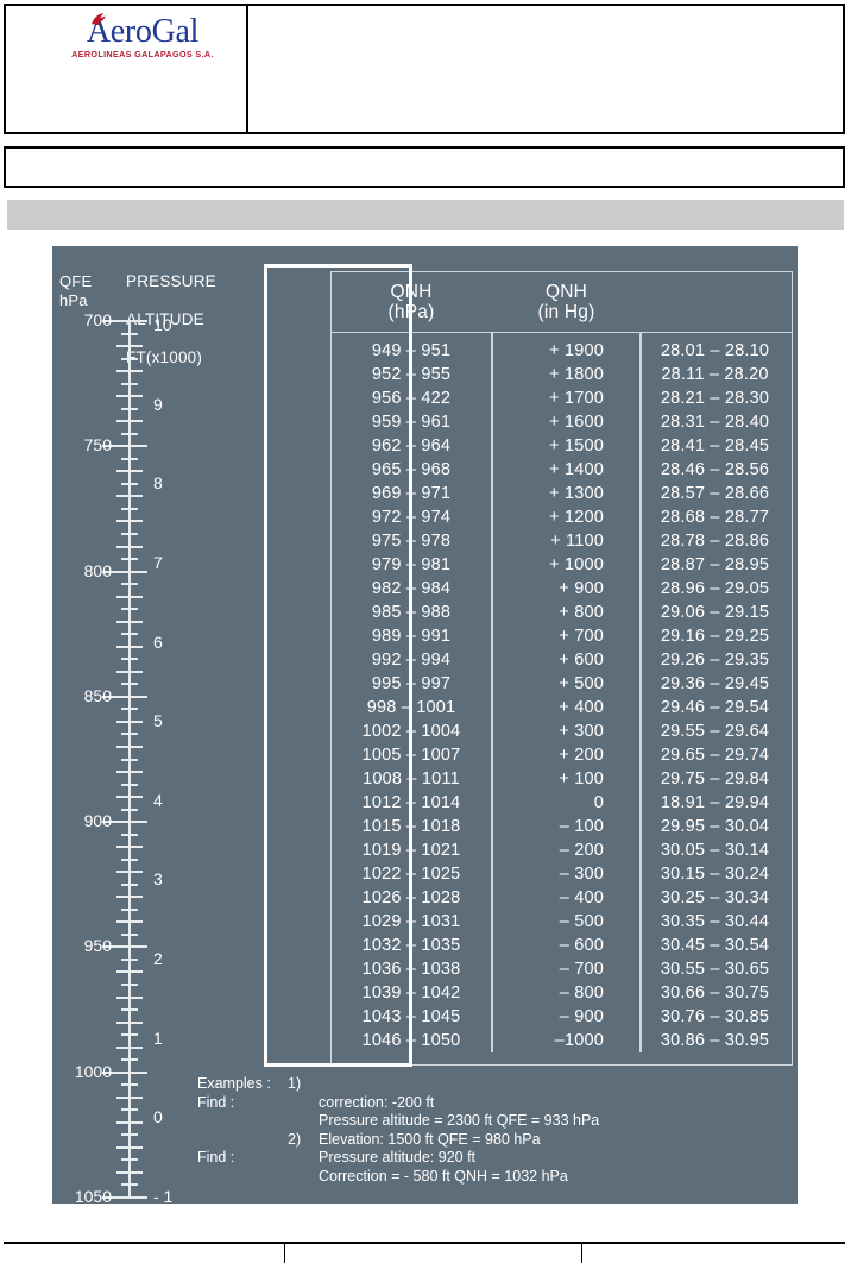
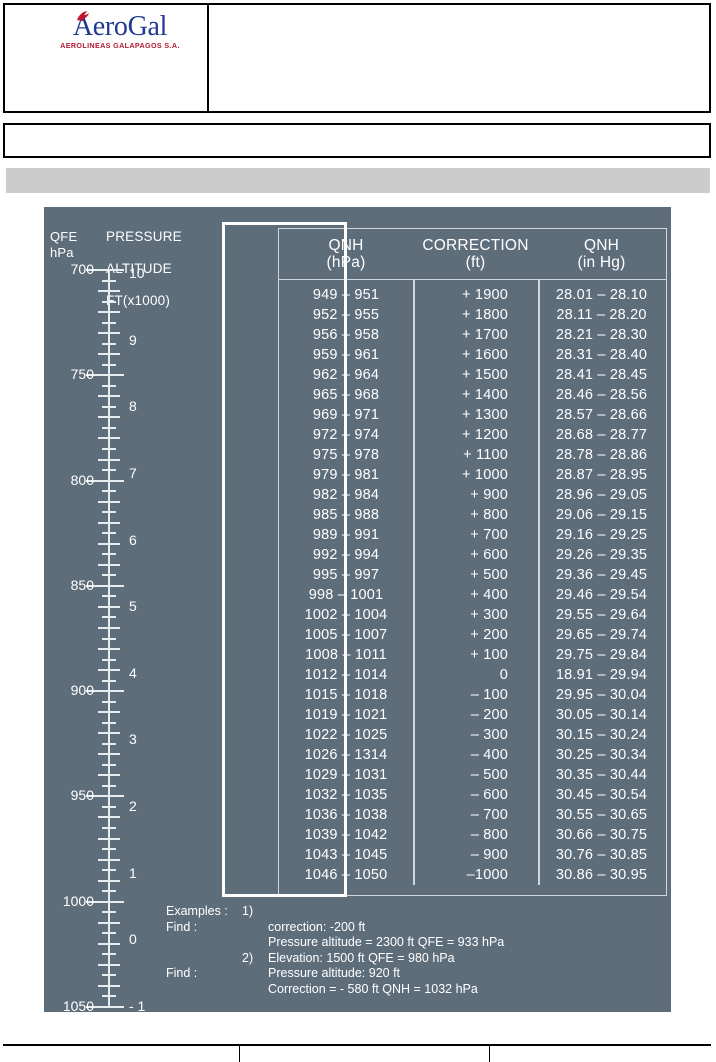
  AeroGal
  AEROLINEAS GALAPAGOS S.A.
  QFE
  hPa
  PRESSURE
  TITUDE
  T(x1000)
  700
  750
  800
  850
  900
  950
  1000
  1050
  10
  9
  8
  7
  6
  5
  4
  3
  2
  1
  0
  - 1
  QNH
  (hPa)
+ CORRECTION
+ (ft)
  QNH
  (in Hg)
  949 – 951
  952 – 955
- 956 – 422
+ 956 – 958
  959 – 961
  962 – 964
  965 – 968
  969 – 971
  972 – 974
  975 – 978
  979 – 981
  982 – 984
  985 – 988
  989 – 991
  992 – 994
  995 – 997
  998 – 1001
  1002 – 1004
  1005 – 1007
  1008 – 1011
  1012 – 1014
  1015 – 1018
  1019 – 1021
  1022 – 1025
- 1026 – 1028
+ 1026 – 1314
  1029 – 1031
  1032 – 1035
  1036 – 1038
  1039 – 1042
  1043 – 1045
  1046 – 1050
  + 1900
  + 1800
  + 1700
  + 1600
  + 1500
  + 1400
  + 1300
  + 1200
  + 1100
  + 1000
  + 900
  + 800
  + 700
  + 600
  + 500
  + 400
  + 300
  + 200
  + 100
  0
  – 100
  – 200
  – 300
  – 400
  – 500
  – 600
  – 700
  – 800
  – 900
  –1000
  28.01 – 28.10
  28.11 – 28.20
  28.21 – 28.30
  28.31 – 28.40
  28.41 – 28.45
  28.46 – 28.56
  28.57 – 28.66
  28.68 – 28.77
  28.78 – 28.86
  28.87 – 28.95
  28.96 – 29.05
  29.06 – 29.15
  29.16 – 29.25
  29.26 – 29.35
  29.36 – 29.45
  29.46 – 29.54
  29.55 – 29.64
  29.65 – 29.74
  29.75 – 29.84
  18.91 – 29.94
  29.95 – 30.04
  30.05 – 30.14
  30.15 – 30.24
  30.25 – 30.34
  30.35 – 30.44
  30.45 – 30.54
  30.55 – 30.65
  30.66 – 30.75
  30.76 – 30.85
  30.86 – 30.95
  Examples :
  1)
  Find :
  correction: -200 ft
  Pressure altitude = 2300 ft QFE = 933 hPa
  2)
  Elevation: 1500 ft QFE = 980 hPa
  Find :
  Pressure altitude: 920 ft
  Correction = - 580 ft QNH = 1032 hPa
